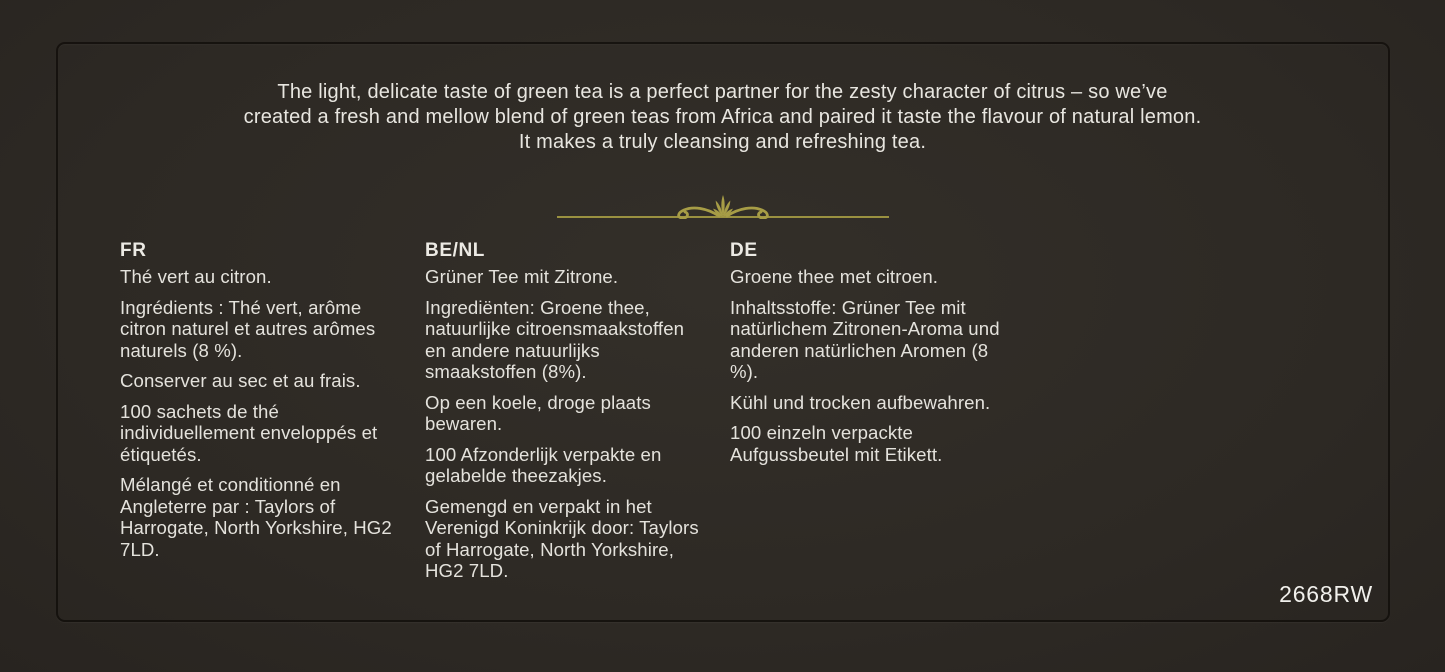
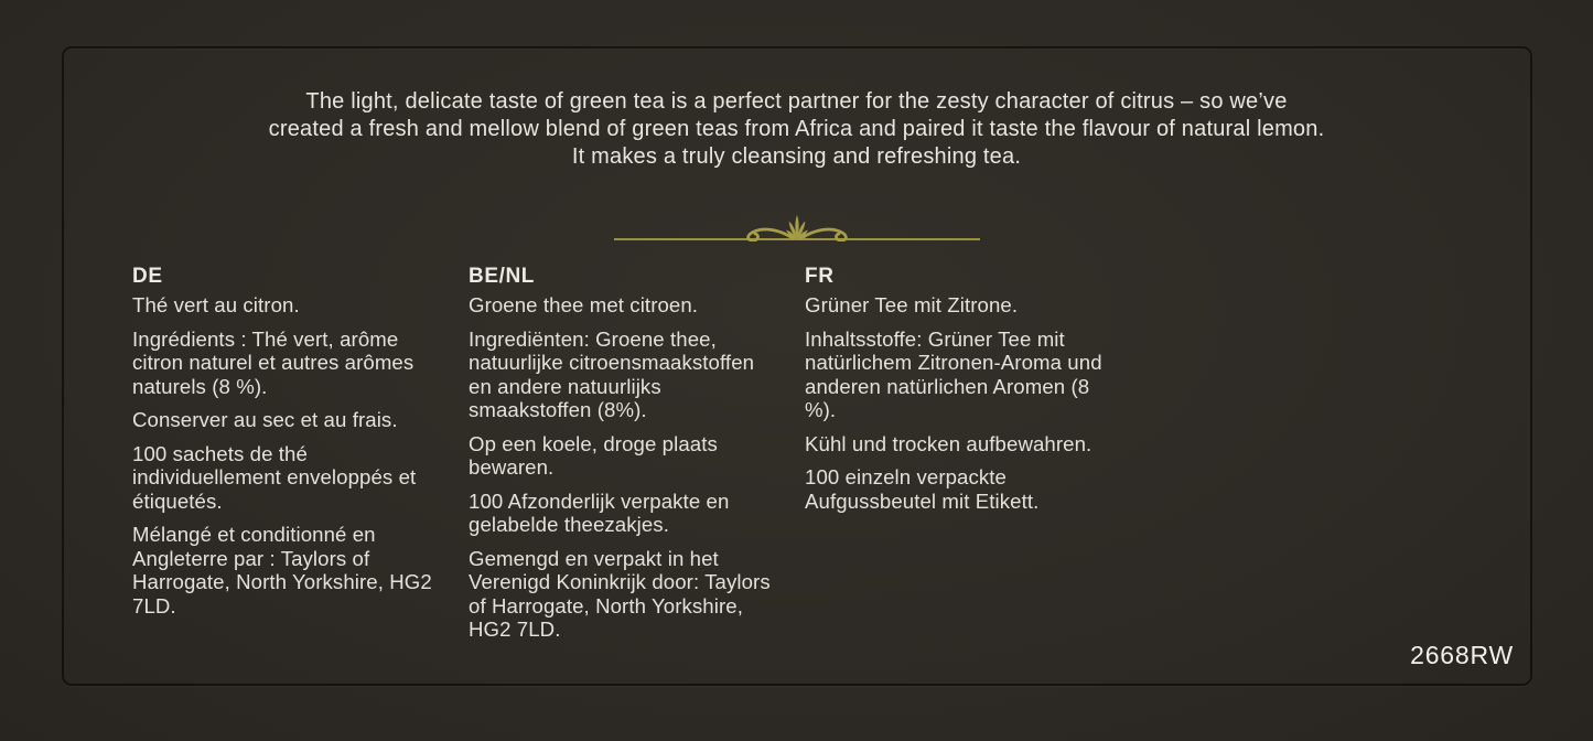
  The light, delicate taste of green tea is a perfect partner for the zesty character of citrus – so we’ve
  created a fresh and mellow blend of green teas from Africa and paired it taste the flavour of natural lemon.
  It makes a truly cleansing and refreshing tea.
- FR
+ DE
  Thé vert au citron.
  Ingrédients : Thé vert, arôme citron naturel et autres arômes naturels (8 %).
  Conserver au sec et au frais.
  100 sachets de thé individuellement enveloppés et étiquetés.
  Mélangé et conditionné en Angleterre par : Taylors of Harrogate, North Yorkshire, HG2 7LD.
  BE/NL
- Grüner Tee mit Zitrone.
+ Groene thee met citroen.
  Ingrediënten: Groene thee, natuurlijke citroensmaakstoffen en andere natuurlijks smaakstoffen (8%).
  Op een koele, droge plaats bewaren.
  100 Afzonderlijk verpakte en gelabelde theezakjes.
  Gemengd en verpakt in het Verenigd Koninkrijk door: Taylors of Harrogate, North Yorkshire, HG2 7LD.
- DE
+ FR
- Groene thee met citroen.
+ Grüner Tee mit Zitrone.
  Inhaltsstoffe: Grüner Tee mit natürlichem Zitronen-Aroma und anderen natürlichen Aromen (8 %).
  Kühl und trocken aufbewahren.
  100 einzeln verpackte Aufgussbeutel mit Etikett.
  2668RW
